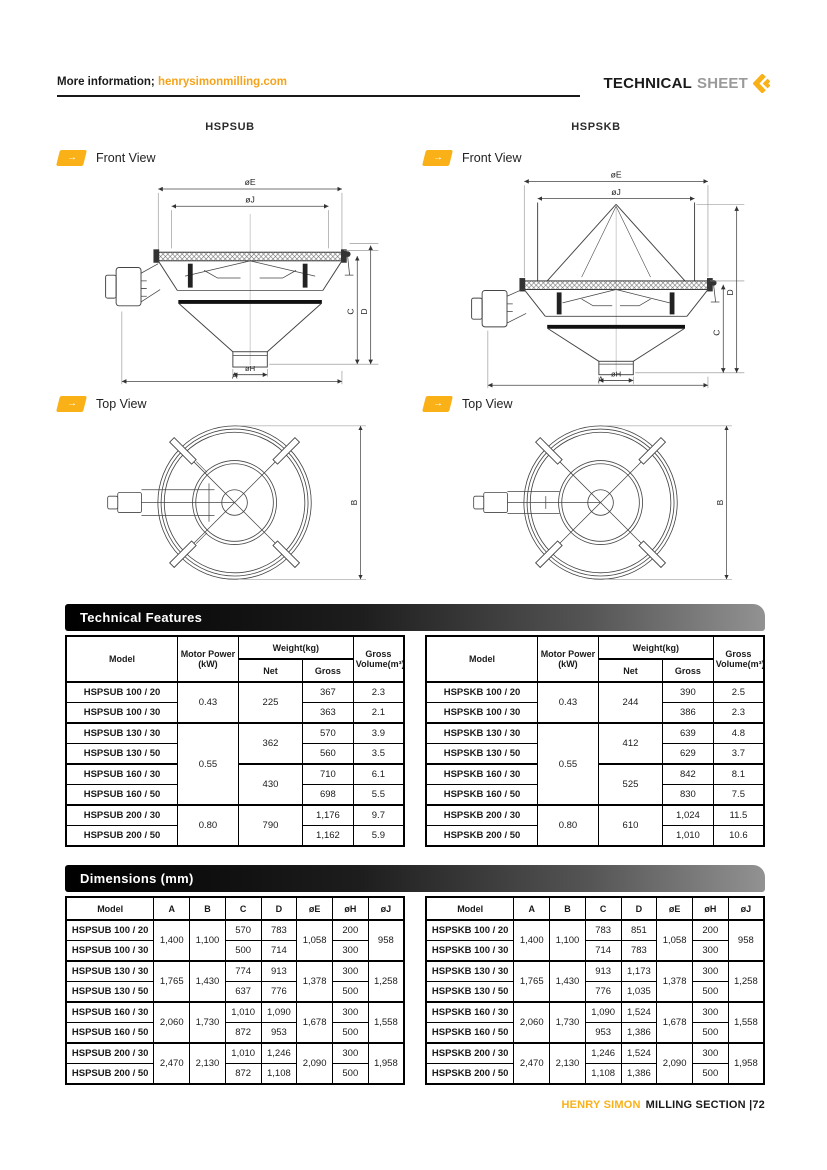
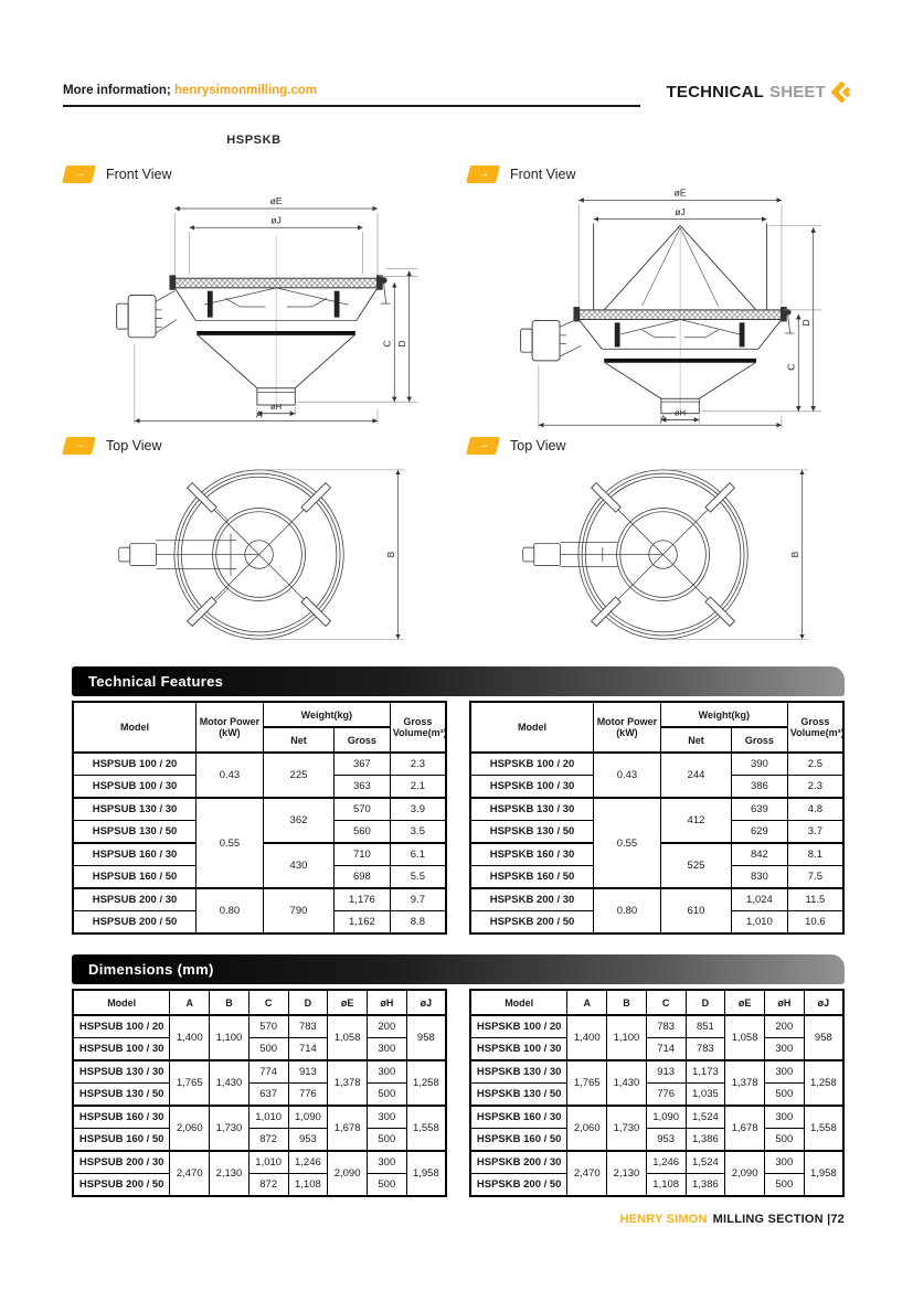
  More information; henrysimonmilling.com
  TECHNICAL
  SHEET
- HSPSUB
  HSPSKB
  Front View
  øE
  øJ
  øH
  A
  Front View
  øE
  øJ
  øH
  A
  Top View
  Top View
  Technical Features
  Model	Motor Power (kW)	Weight(kg)	Gross Volume(m³)
  Net	Gross
  HSPSUB 100 / 20	0.43	225	367	2.3
  HSPSUB 100 / 30	363	2.1
  HSPSUB 130 / 30	0.55	362	570	3.9
  HSPSUB 130 / 50	560	3.5
  HSPSUB 160 / 30	430	710	6.1
  HSPSUB 160 / 50	698	5.5
  HSPSUB 200 / 30	0.80	790	1,176	9.7
- HSPSUB 200 / 50	1,162	5.9
+ HSPSUB 200 / 50	1,162	8.8
  Model	Motor Power (kW)	Weight(kg)	Gross Volume(m³)
  Net	Gross
  HSPSKB 100 / 20	0.43	244	390	2.5
  HSPSKB 100 / 30	386	2.3
  HSPSKB 130 / 30	0.55	412	639	4.8
  HSPSKB 130 / 50	629	3.7
  HSPSKB 160 / 30	525	842	8.1
  HSPSKB 160 / 50	830	7.5
  HSPSKB 200 / 30	0.80	610	1,024	11.5
  HSPSKB 200 / 50	1,010	10.6
  Dimensions (mm)
  Model	A	B	C	D	øE	øH	øJ
  HSPSUB 100 / 20	1,400	1,100	570	783	1,058	200	958
  HSPSUB 100 / 30	500	714	300
  HSPSUB 130 / 30	1,765	1,430	774	913	1,378	300	1,258
  HSPSUB 130 / 50	637	776	500
  HSPSUB 160 / 30	2,060	1,730	1,010	1,090	1,678	300	1,558
  HSPSUB 160 / 50	872	953	500
  HSPSUB 200 / 30	2,470	2,130	1,010	1,246	2,090	300	1,958
  HSPSUB 200 / 50	872	1,108	500
  Model	A	B	C	D	øE	øH	øJ
  HSPSKB 100 / 20	1,400	1,100	783	851	1,058	200	958
  HSPSKB 100 / 30	714	783	300
  HSPSKB 130 / 30	1,765	1,430	913	1,173	1,378	300	1,258
  HSPSKB 130 / 50	776	1,035	500
  HSPSKB 160 / 30	2,060	1,730	1,090	1,524	1,678	300	1,558
  HSPSKB 160 / 50	953	1,386	500
  HSPSKB 200 / 30	2,470	2,130	1,246	1,524	2,090	300	1,958
  HSPSKB 200 / 50	1,108	1,386	500
  HENRY SIMON MILLING SECTION |72
